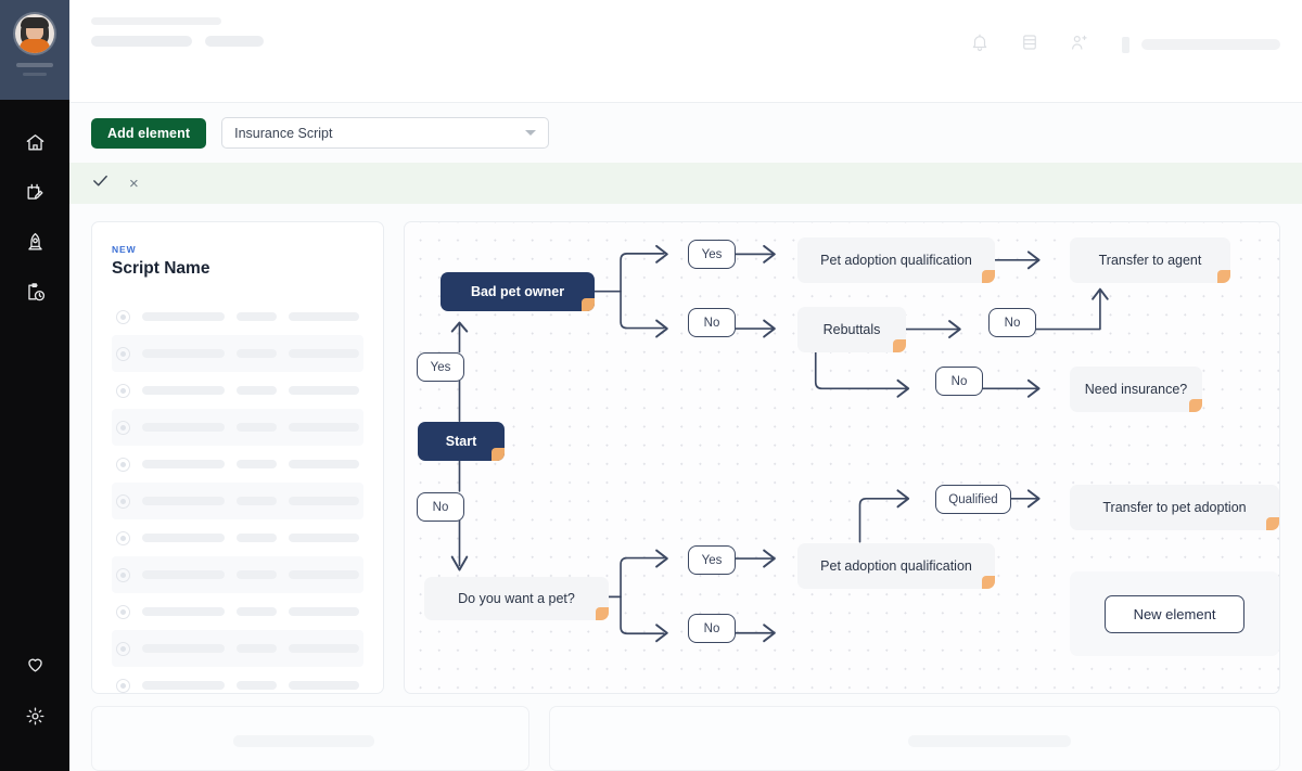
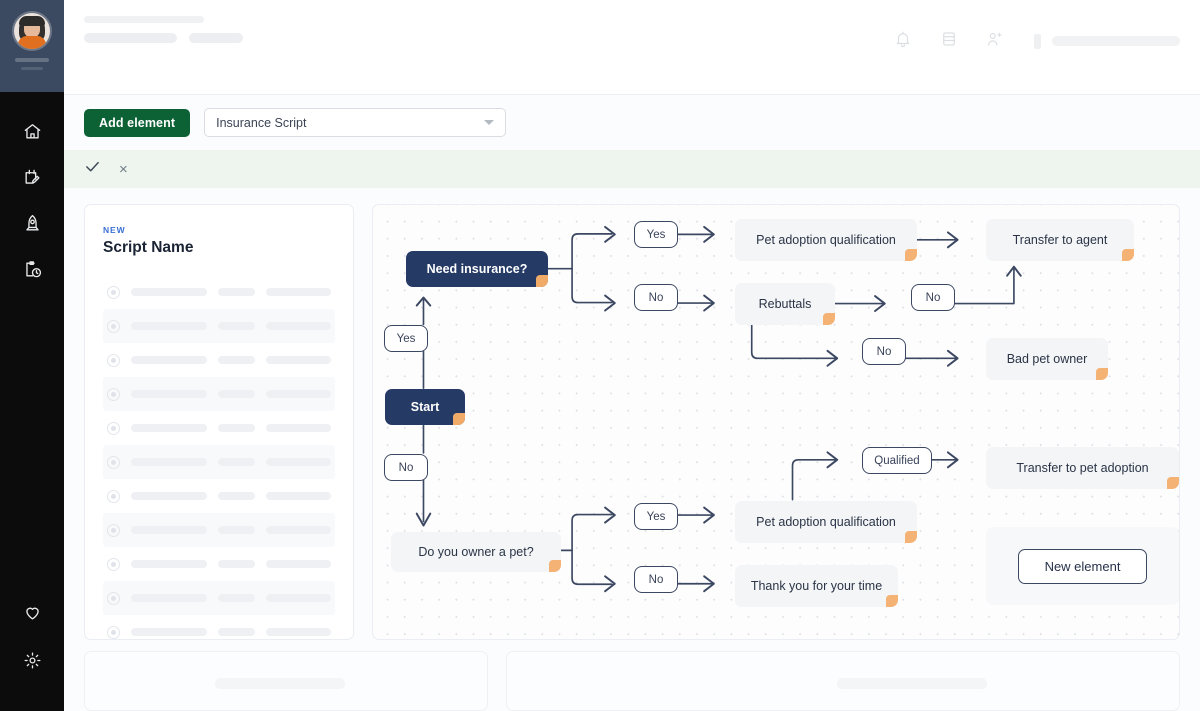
  Add element
  Insurance Script
  ×
  NEW
  Script Name
  New element
- Bad pet owner
+ Need insurance?
  Start
- Do you want a pet?
+ Do you owner a pet?
  Pet adoption qualification
  Rebuttals
  Transfer to agent
- Need insurance?
+ Bad pet owner
  Transfer to pet adoption
  Pet adoption qualification
+ Thank you for your time
  Yes
  No
  Yes
  No
  No
  No
  Qualified
  Yes
  No
